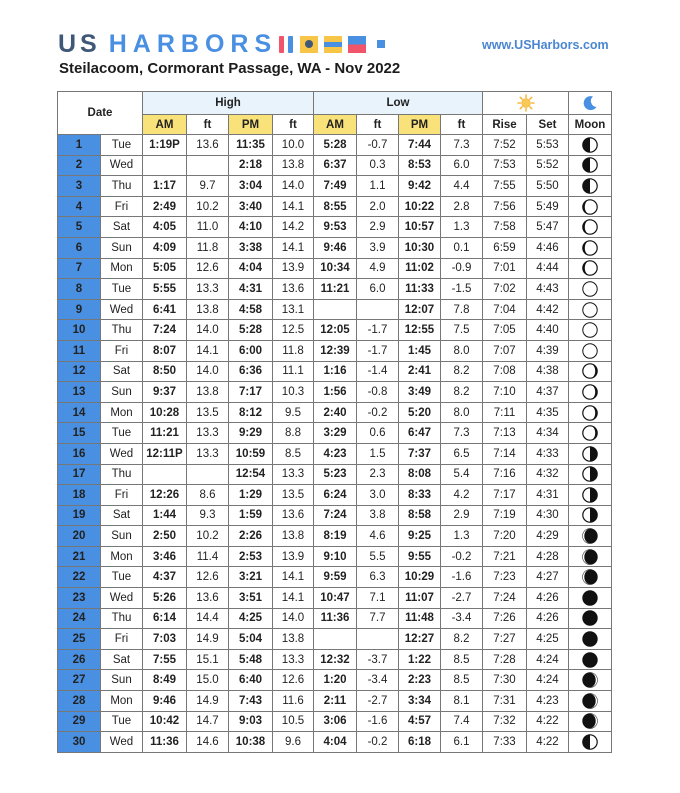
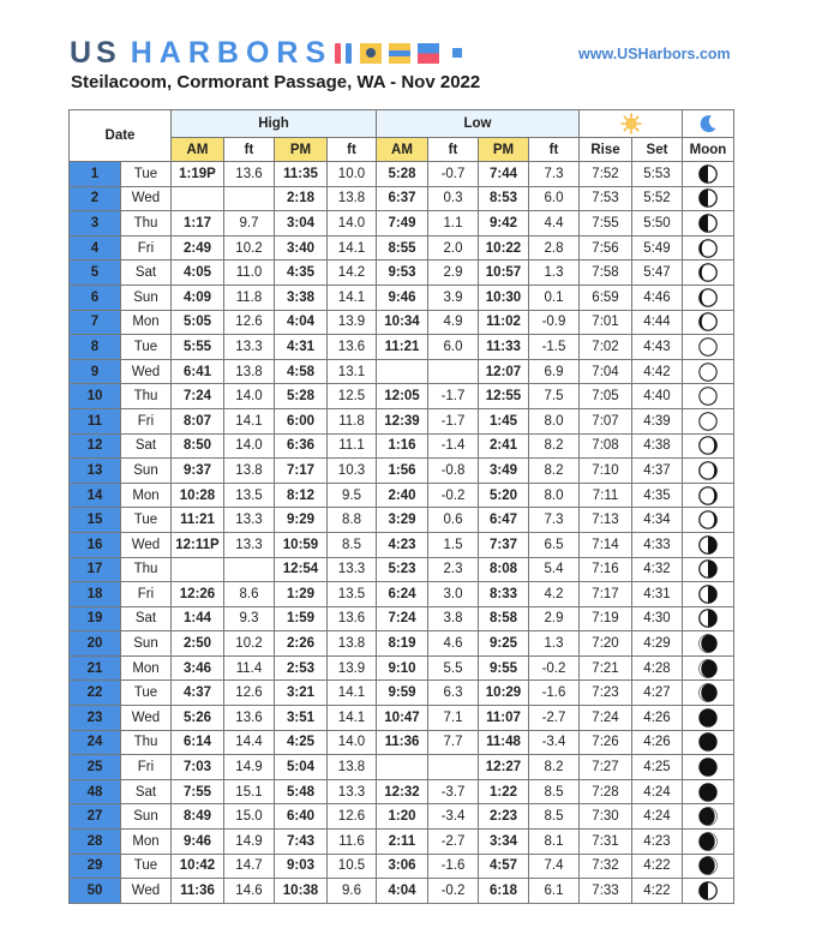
  US
  HARBORS
  www.USHarbors.com
  Steilacoom, Cormorant Passage, WA - Nov 2022
  Date	High	Low
  AM	ft	PM	ft	AM	ft	PM	ft	Rise	Set	Moon
  1	Tue	1:19P	13.6	11:35	10.0	5:28	-0.7	7:44	7.3	7:52	5:53
  2	Wed			2:18	13.8	6:37	0.3	8:53	6.0	7:53	5:52
  3	Thu	1:17	9.7	3:04	14.0	7:49	1.1	9:42	4.4	7:55	5:50
  4	Fri	2:49	10.2	3:40	14.1	8:55	2.0	10:22	2.8	7:56	5:49
- 5	Sat	4:05	11.0	4:10	14.2	9:53	2.9	10:57	1.3	7:58	5:47
+ 5	Sat	4:05	11.0	4:35	14.2	9:53	2.9	10:57	1.3	7:58	5:47
  6	Sun	4:09	11.8	3:38	14.1	9:46	3.9	10:30	0.1	6:59	4:46
  7	Mon	5:05	12.6	4:04	13.9	10:34	4.9	11:02	-0.9	7:01	4:44
  8	Tue	5:55	13.3	4:31	13.6	11:21	6.0	11:33	-1.5	7:02	4:43
- 9	Wed	6:41	13.8	4:58	13.1			12:07	7.8	7:04	4:42
+ 9	Wed	6:41	13.8	4:58	13.1			12:07	6.9	7:04	4:42
  10	Thu	7:24	14.0	5:28	12.5	12:05	-1.7	12:55	7.5	7:05	4:40
  11	Fri	8:07	14.1	6:00	11.8	12:39	-1.7	1:45	8.0	7:07	4:39
  12	Sat	8:50	14.0	6:36	11.1	1:16	-1.4	2:41	8.2	7:08	4:38
  13	Sun	9:37	13.8	7:17	10.3	1:56	-0.8	3:49	8.2	7:10	4:37
  14	Mon	10:28	13.5	8:12	9.5	2:40	-0.2	5:20	8.0	7:11	4:35
  15	Tue	11:21	13.3	9:29	8.8	3:29	0.6	6:47	7.3	7:13	4:34
  16	Wed	12:11P	13.3	10:59	8.5	4:23	1.5	7:37	6.5	7:14	4:33
  17	Thu			12:54	13.3	5:23	2.3	8:08	5.4	7:16	4:32
  18	Fri	12:26	8.6	1:29	13.5	6:24	3.0	8:33	4.2	7:17	4:31
  19	Sat	1:44	9.3	1:59	13.6	7:24	3.8	8:58	2.9	7:19	4:30
  20	Sun	2:50	10.2	2:26	13.8	8:19	4.6	9:25	1.3	7:20	4:29
  21	Mon	3:46	11.4	2:53	13.9	9:10	5.5	9:55	-0.2	7:21	4:28
  22	Tue	4:37	12.6	3:21	14.1	9:59	6.3	10:29	-1.6	7:23	4:27
  23	Wed	5:26	13.6	3:51	14.1	10:47	7.1	11:07	-2.7	7:24	4:26
  24	Thu	6:14	14.4	4:25	14.0	11:36	7.7	11:48	-3.4	7:26	4:26
  25	Fri	7:03	14.9	5:04	13.8			12:27	8.2	7:27	4:25
- 26	Sat	7:55	15.1	5:48	13.3	12:32	-3.7	1:22	8.5	7:28	4:24
+ 48	Sat	7:55	15.1	5:48	13.3	12:32	-3.7	1:22	8.5	7:28	4:24
  27	Sun	8:49	15.0	6:40	12.6	1:20	-3.4	2:23	8.5	7:30	4:24
  28	Mon	9:46	14.9	7:43	11.6	2:11	-2.7	3:34	8.1	7:31	4:23
  29	Tue	10:42	14.7	9:03	10.5	3:06	-1.6	4:57	7.4	7:32	4:22
- 30	Wed	11:36	14.6	10:38	9.6	4:04	-0.2	6:18	6.1	7:33	4:22
+ 50	Wed	11:36	14.6	10:38	9.6	4:04	-0.2	6:18	6.1	7:33	4:22
